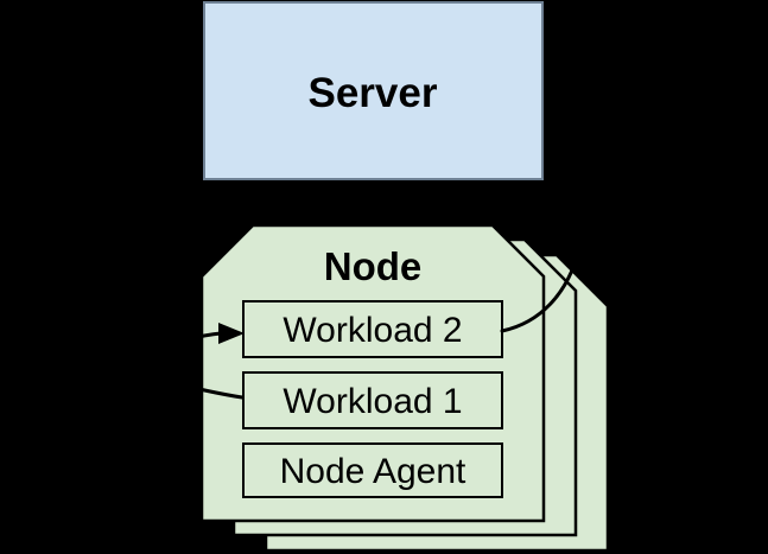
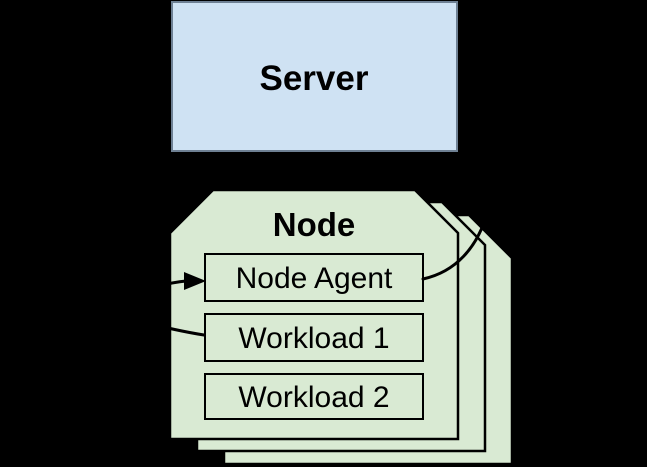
  Node
- Workload 2
+ Node Agent
  Workload 1
- Node Agent
+ Workload 2
  Server
